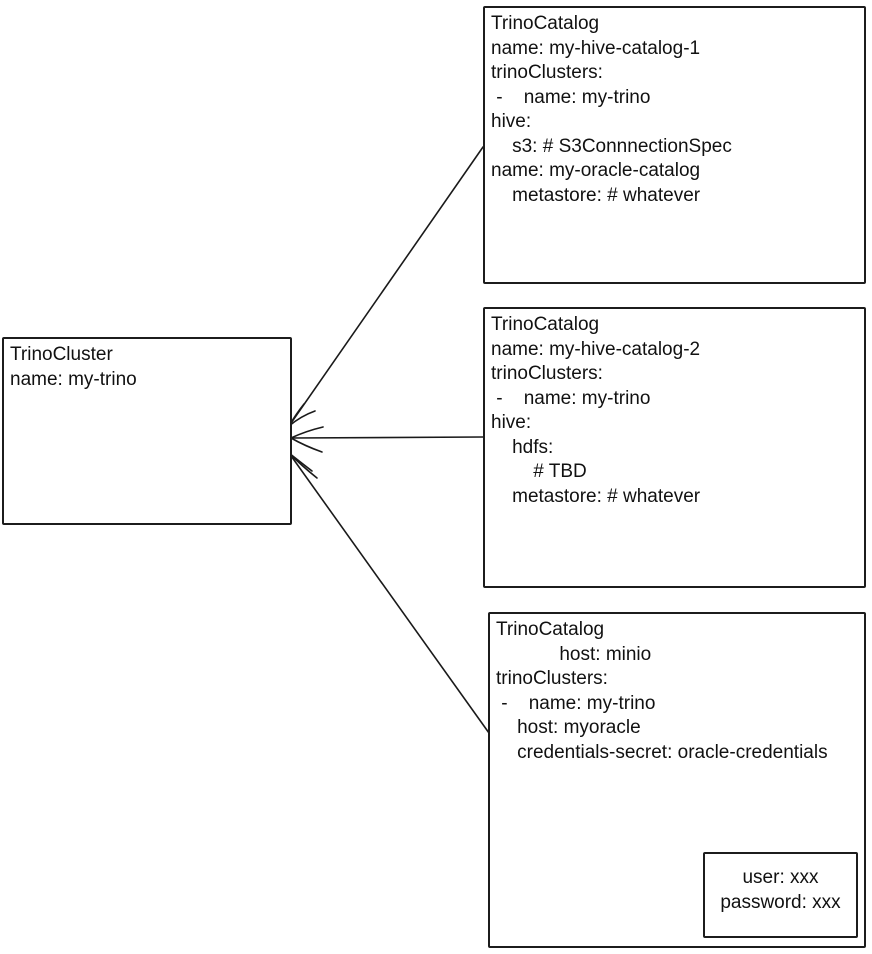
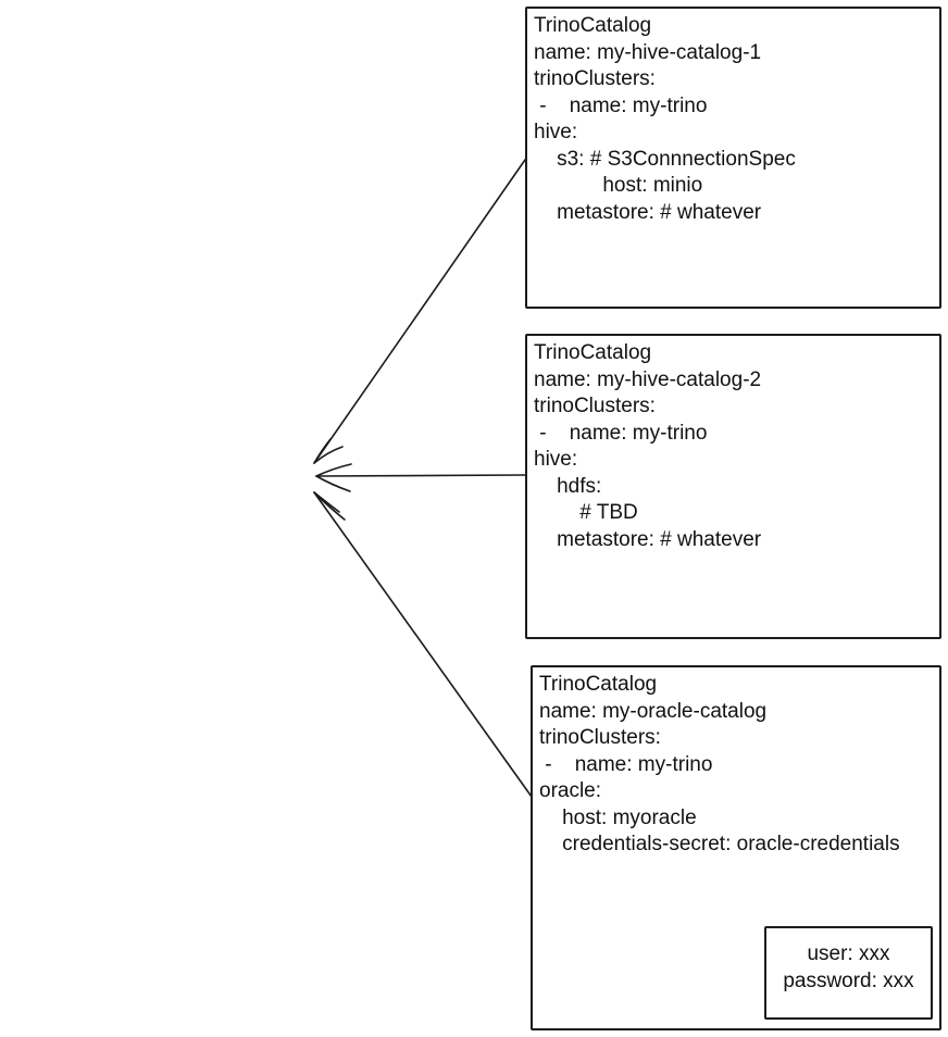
- TrinoCluster
- name: my-trino
  TrinoCatalog
  name: my-hive-catalog-1
  trinoClusters:
  - name: my-trino
  hive:
  s3: # S3ConnnectionSpec
- name: my-oracle-catalog
+ host: minio
  metastore: # whatever
  TrinoCatalog
  name: my-hive-catalog-2
  trinoClusters:
  - name: my-trino
  hive:
  hdfs:
  # TBD
  metastore: # whatever
  TrinoCatalog
- host: minio
+ name: my-oracle-catalog
  trinoClusters:
  - name: my-trino
+ oracle:
  host: myoracle
  credentials-secret: oracle-credentials
  user: xxx
  password: xxx
